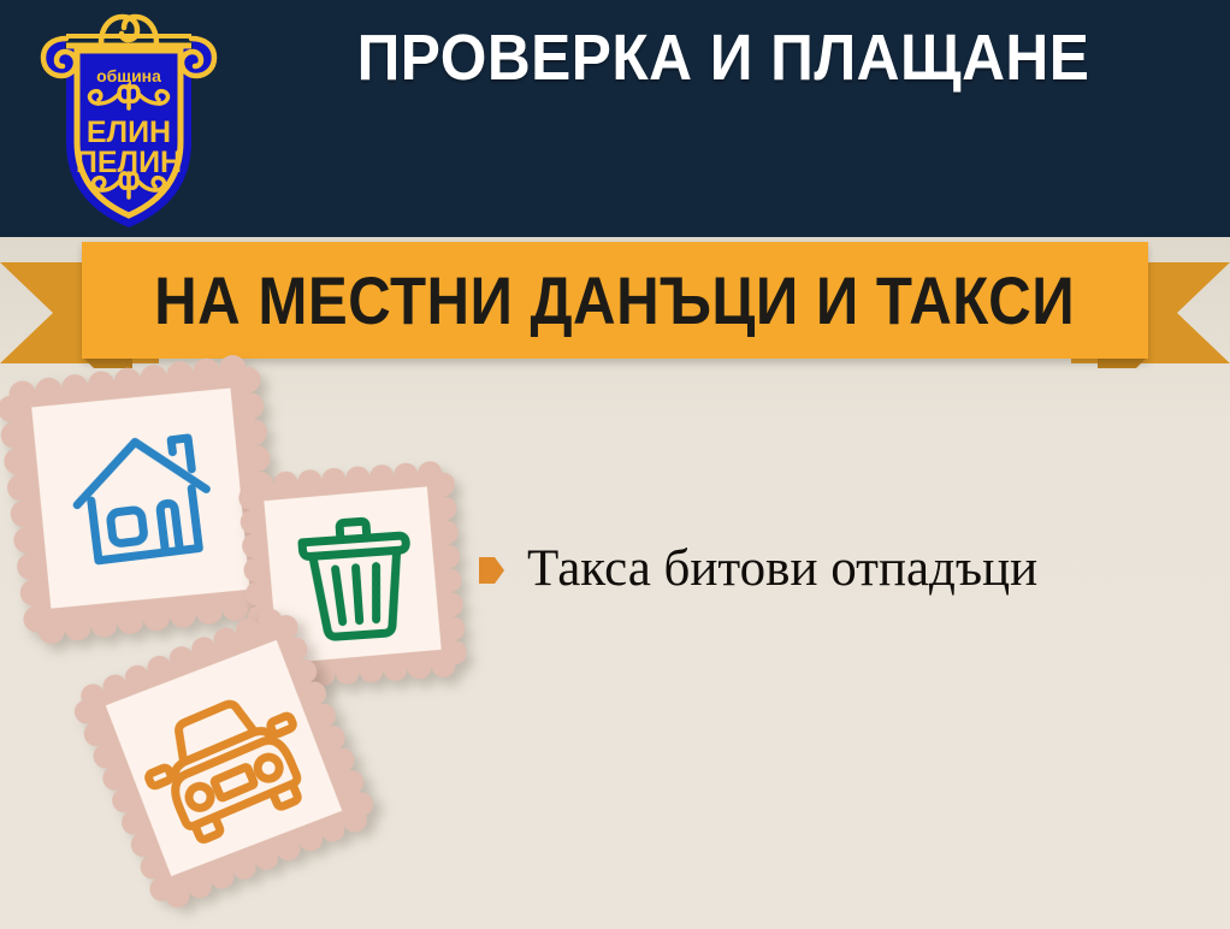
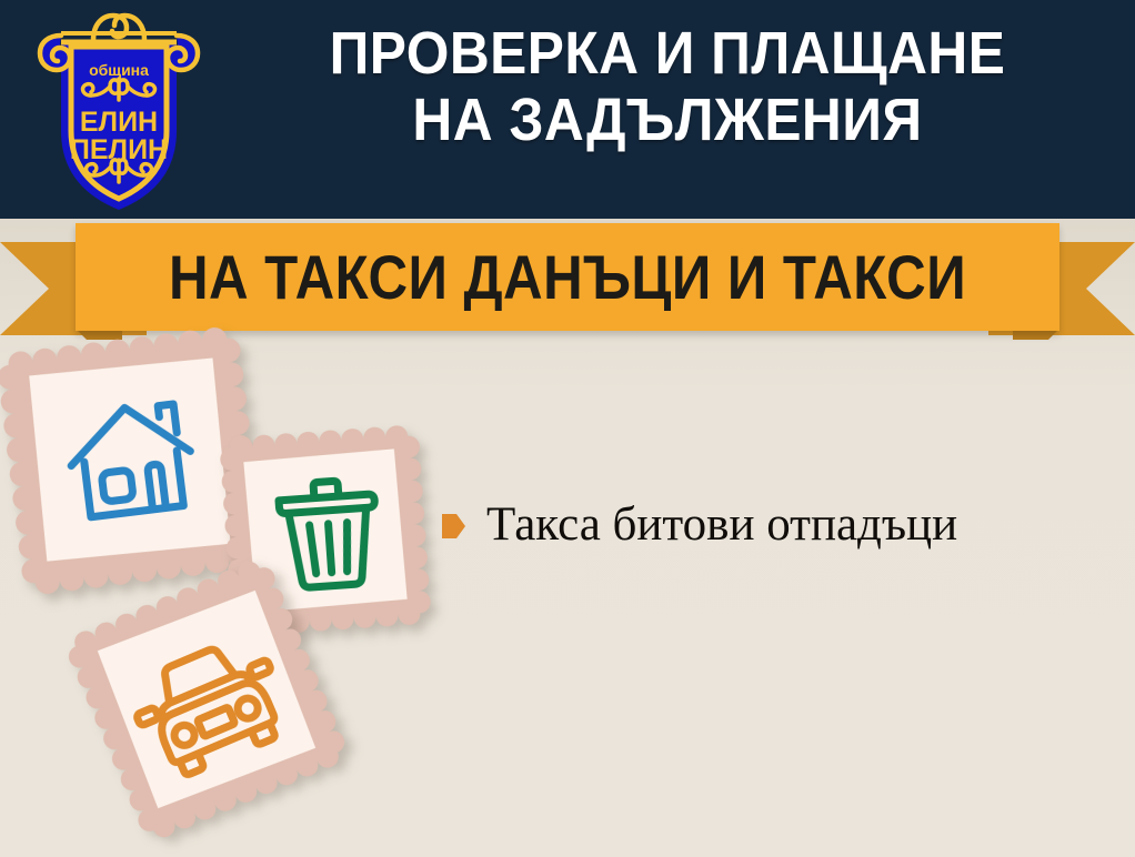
  община
  ЕЛИН
  ПЕЛИН
  ПРОВЕРКА И ПЛАЩАНЕ
+ НА ЗАДЪЛЖЕНИЯ
- НА МЕСТНИ ДАНЪЦИ И ТАКСИ
+ НА ТАКСИ ДАНЪЦИ И ТАКСИ
  Такса битови отпадъци
